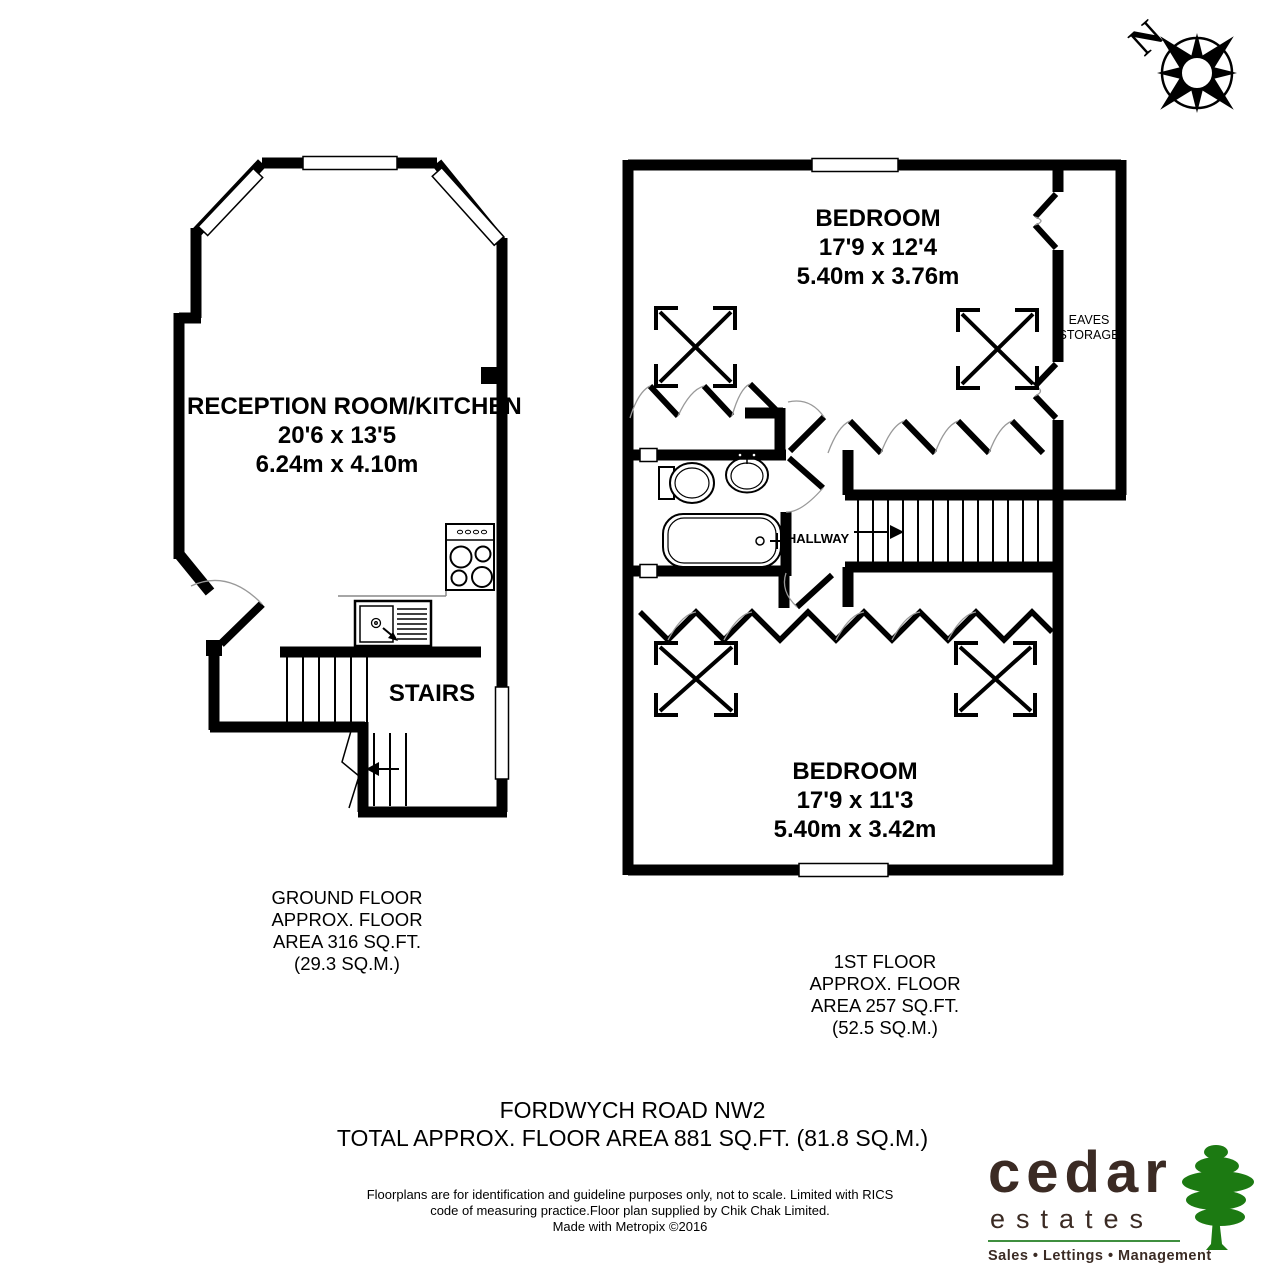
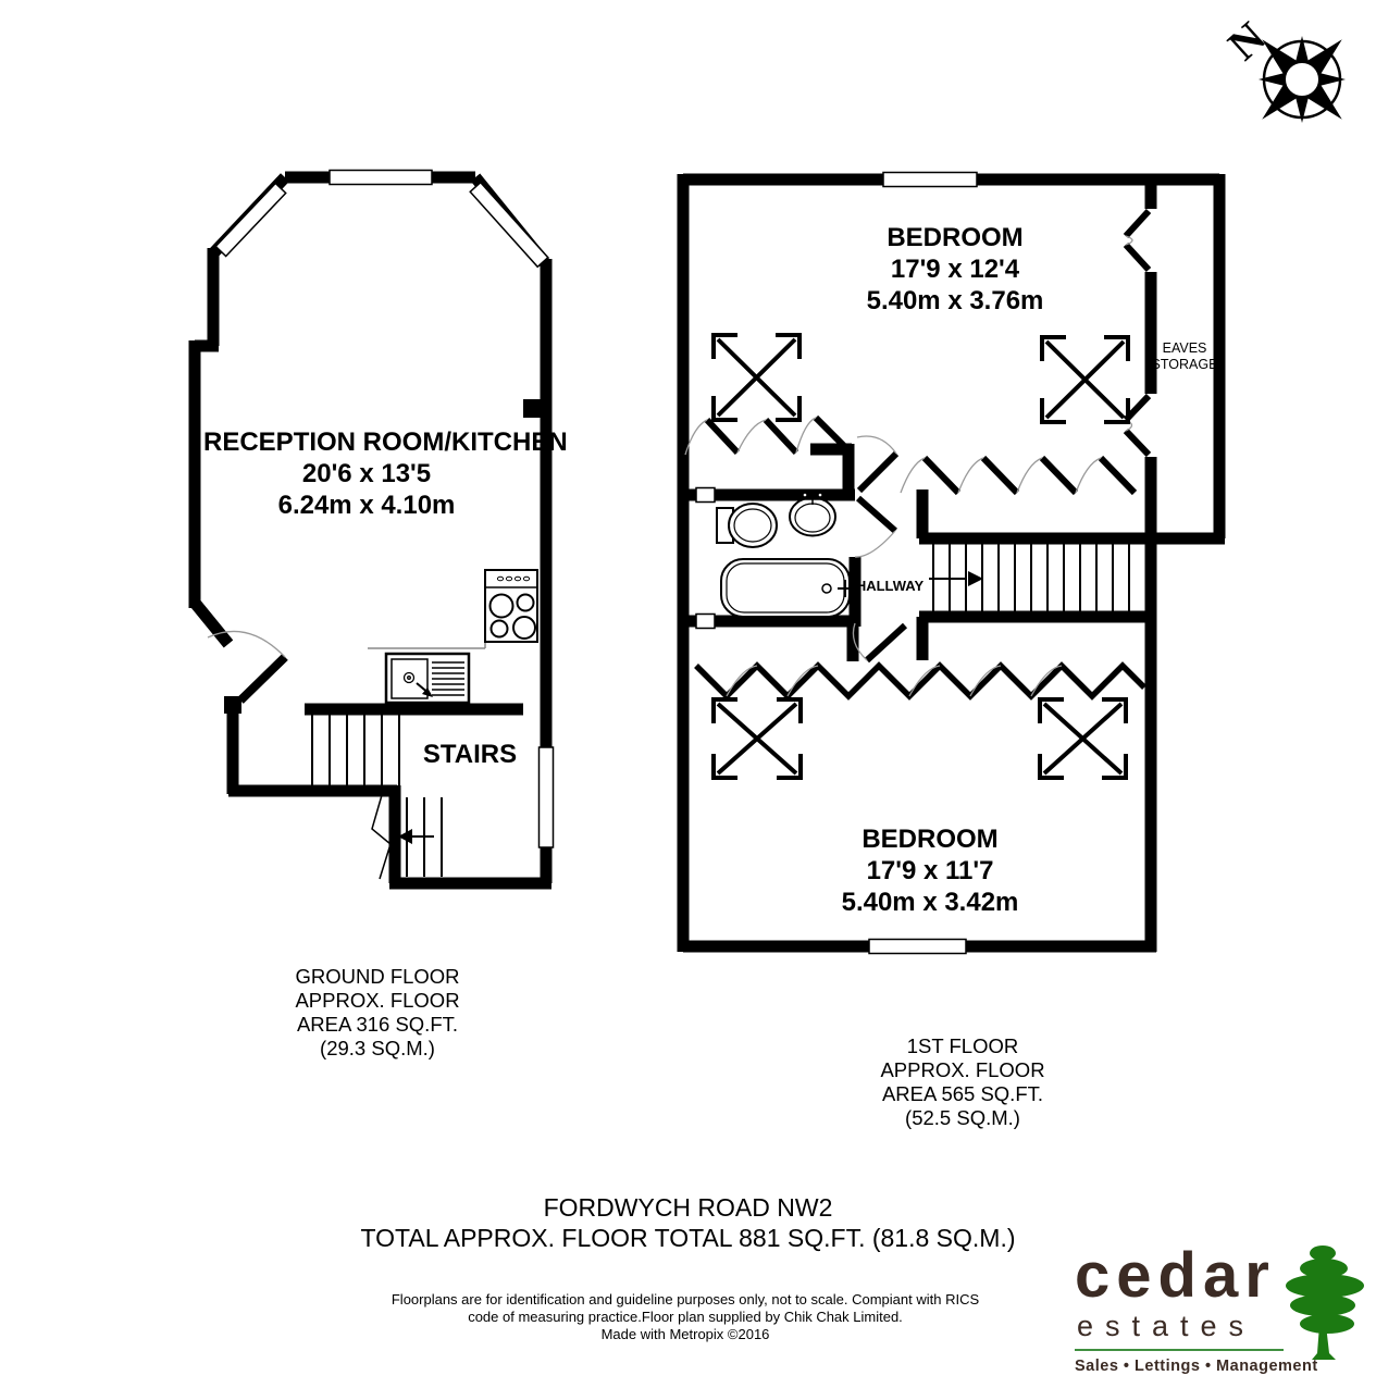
  RECEPTION ROOM/KITCHEN
  20'6 x 13'5
  6.24m x 4.10m
  STAIRS
  GROUND FLOOR
  APPROX. FLOOR
  AREA 316 SQ.FT.
  (29.3 SQ.M.)
  BEDROOM
  17'9 x 12'4
  5.40m x 3.76m
  BEDROOM
- 17'9 x 11'3
+ 17'9 x 11'7
  5.40m x 3.42m
  EAVES
  STORAGE
  HALLWAY
  1ST FLOOR
  APPROX. FLOOR
- AREA 257 SQ.FT.
+ AREA 565 SQ.FT.
  (52.5 SQ.M.)
  FORDWYCH ROAD NW2
- TOTAL APPROX. FLOOR AREA 881 SQ.FT. (81.8 SQ.M.)
+ TOTAL APPROX. FLOOR TOTAL 881 SQ.FT. (81.8 SQ.M.)
- Floorplans are for identification and guideline purposes only, not to scale. Limited with RICS
+ Floorplans are for identification and guideline purposes only, not to scale. Compiant with RICS
  code of measuring practice.Floor plan supplied by Chik Chak Limited.
  Made with Metropix ©2016
  cedar
  estates
  Sales • Lettings • Management
